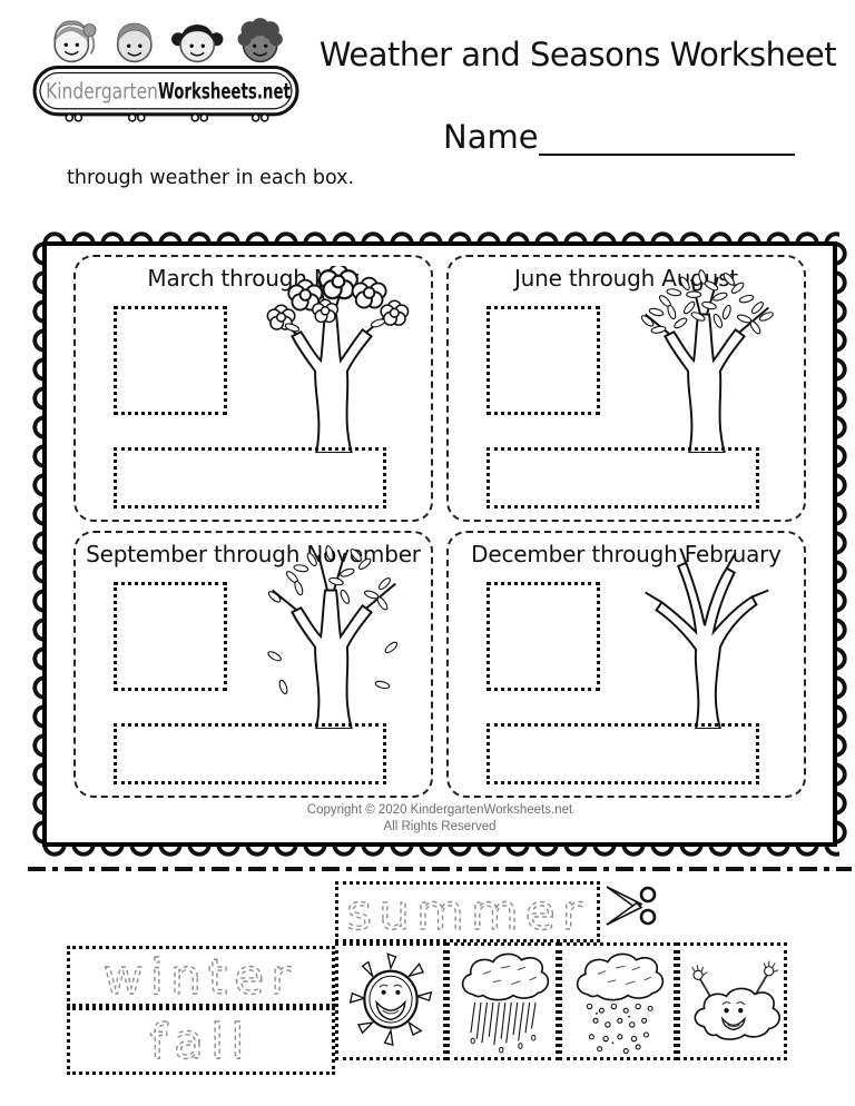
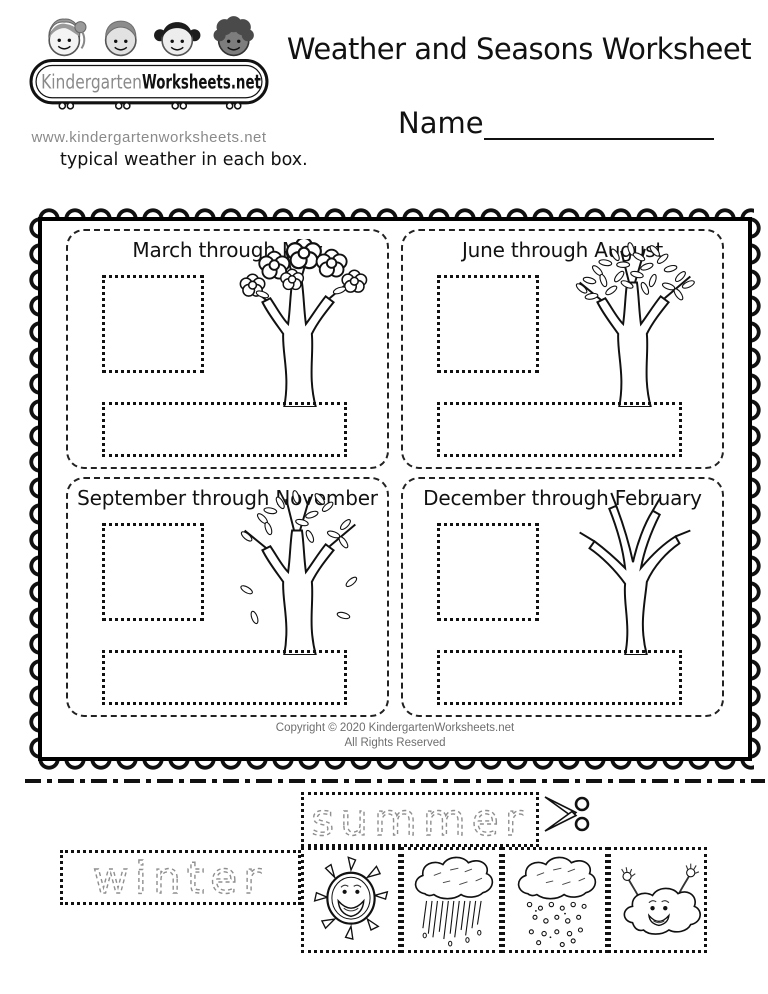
  Kindergarten
  Worksheets.net
+ www.kindergartenworksheets.net
  Weather and Seasons Worksheet
  Name
- through weather in each box.
+ typical weather in each box.
  March through
  June through Agut
  September through Nvmber
  December through February
  Copyright © 2020 KindergartenWorksheets.net
  All Rights Reserved
  summer
  winter
- fall
